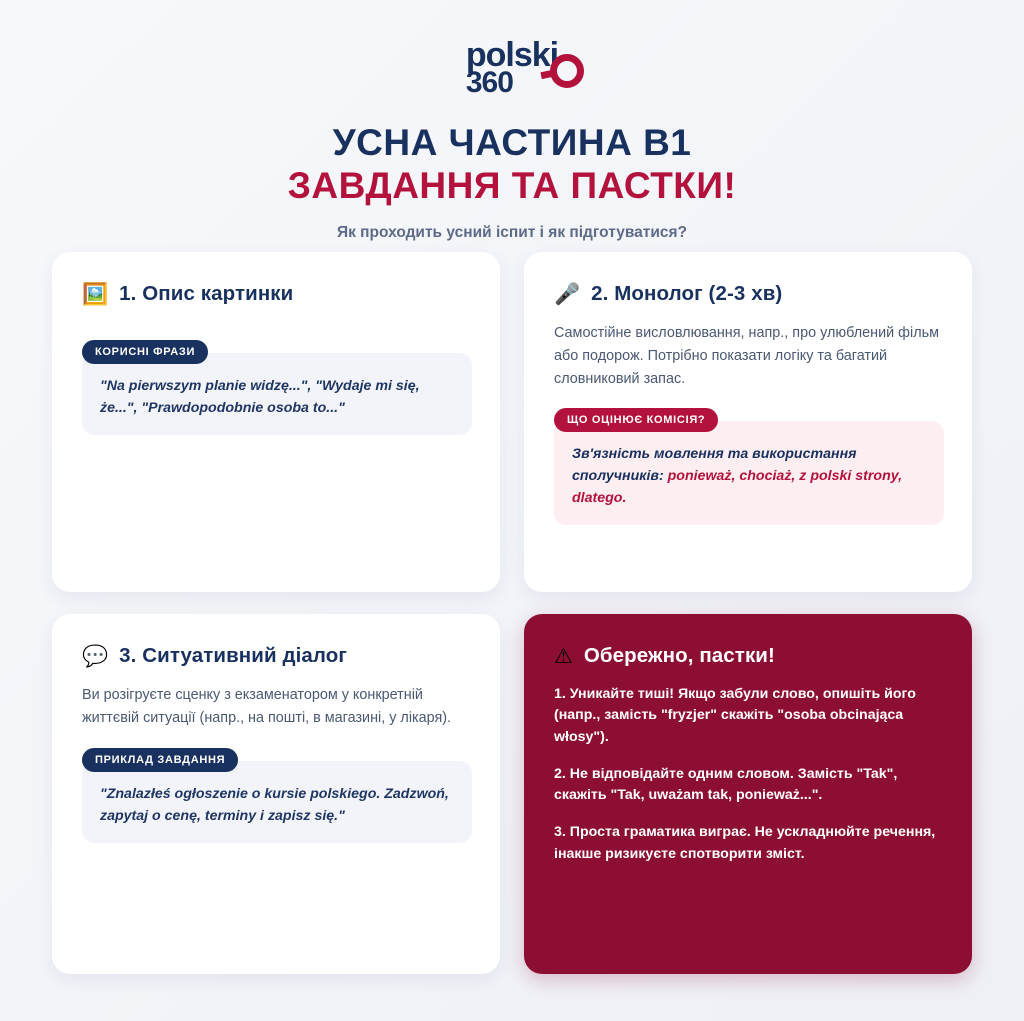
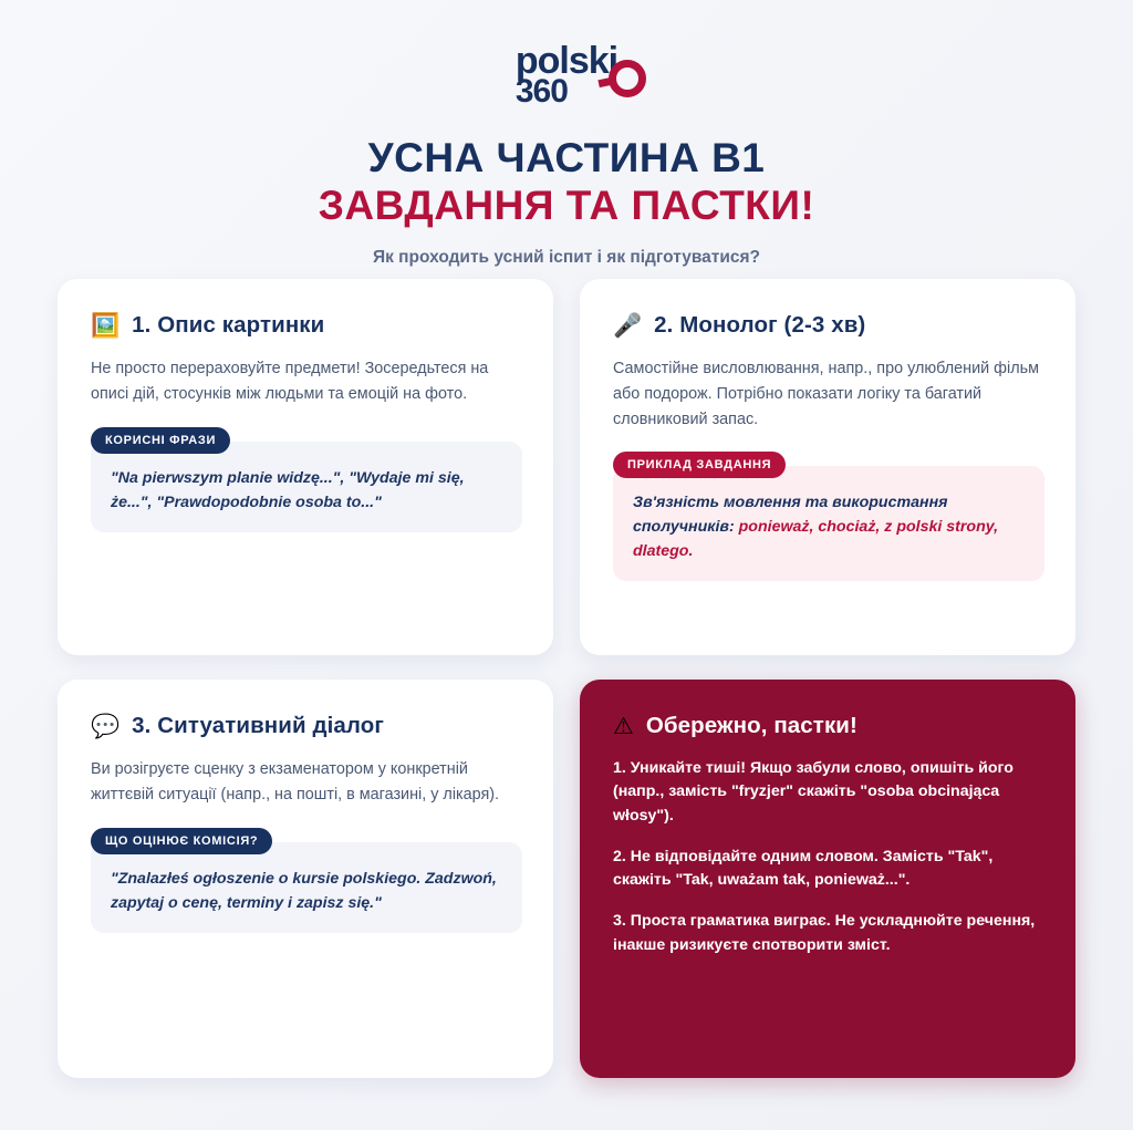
  polski
  360
  УСНА ЧАСТИНА B1
  ЗАВДАННЯ ТА ПАСТКИ!
  Як проходить усний іспит і як підготуватися?
  🖼️
  1. Опис картинки
+ Не просто перераховуйте предмети! Зосередьтеся на описі дій, стосунків між людьми та емоцій на фото.
  КОРИСНІ ФРАЗИ
  "Na pierwszym planie widzę...", "Wydaje mi się, że...", "Prawdopodobnie osoba to..."
  🎤
  2. Монолог (2-3 хв)
  Самостійне висловлювання, напр., про улюблений фільм або подорож. Потрібно показати логіку та багатий словниковий запас.
- ЩО ОЦІНЮЄ КОМІСІЯ?
+ ПРИКЛАД ЗАВДАННЯ
  Зв'язність мовлення та використання сполучників: ponieważ, chociaż, z polski strony, dlatego.
  💬
  3. Ситуативний діалог
  Ви розігруєте сценку з екзаменатором у конкретній життєвій ситуації (напр., на пошті, в магазині, у лікаря).
- ПРИКЛАД ЗАВДАННЯ
+ ЩО ОЦІНЮЄ КОМІСІЯ?
  "Znalazłeś ogłoszenie o kursie polskiego. Zadzwoń, zapytaj o cenę, terminy i zapisz się."
  ⚠
  Обережно, пастки!
  1. Уникайте тиші! Якщо забули слово, опишіть його (напр., замість "fryzjer" скажіть "osoba obcinająca włosy").
  2. Не відповідайте одним словом. Замість "Tak", скажіть "Tak, uważam tak, ponieważ...".
  3. Проста граматика виграє. Не ускладнюйте речення, інакше ризикуєте спотворити зміст.
